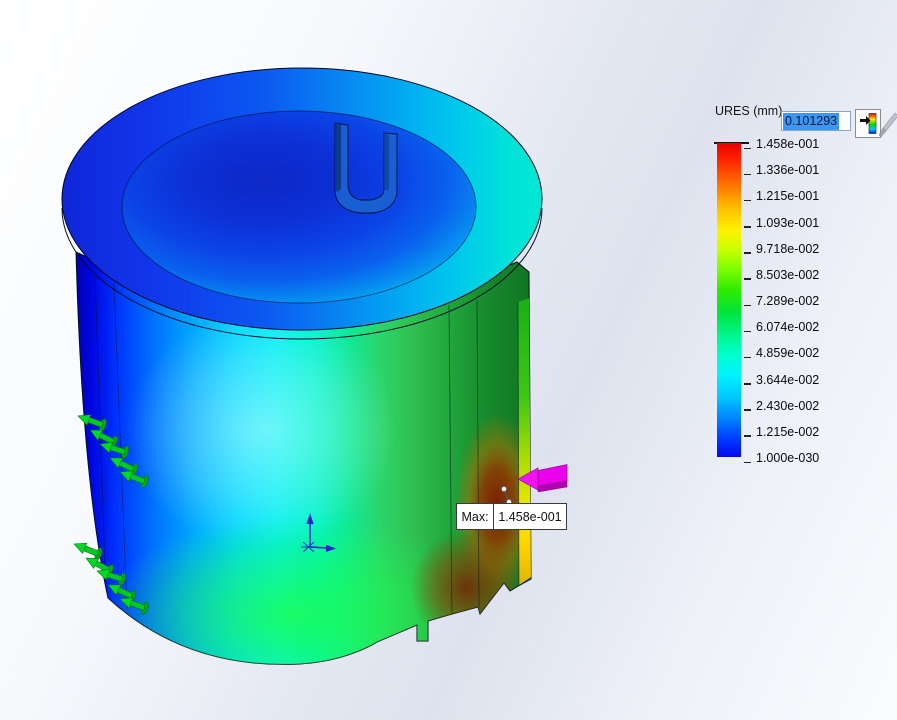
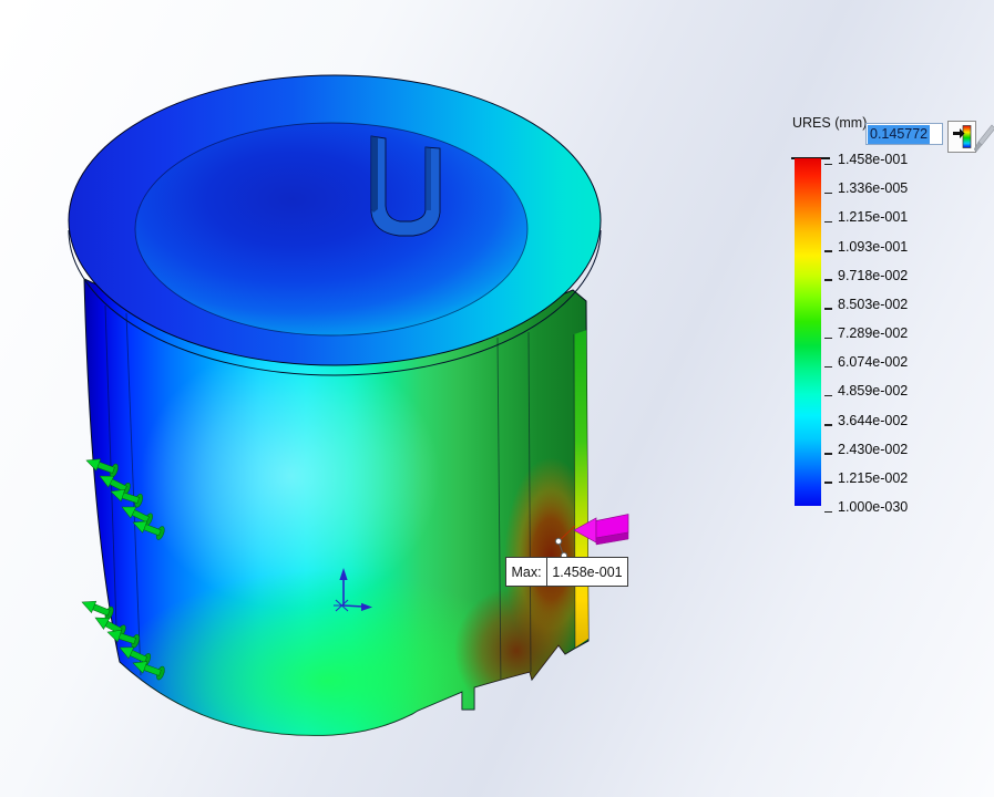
  URES (mm
- 0.101293
+ 0.145772
  1.458e-001
- 1.336e-001
+ 1.336e-005
  1.215e-001
  1.093e-001
  9.718e-002
  8.503e-002
  7.289e-002
  6.074e-002
  4.859e-002
  3.644e-002
  2.430e-002
  1.215e-002
  1.000e-030
  Max:
  1.458e-001
